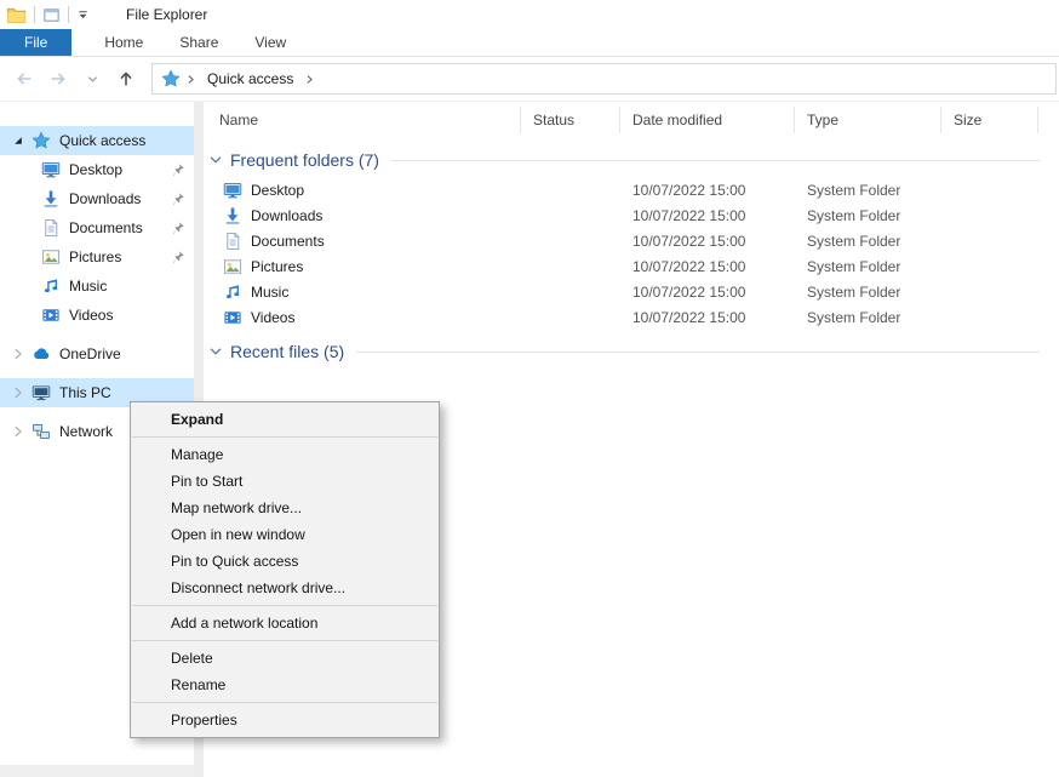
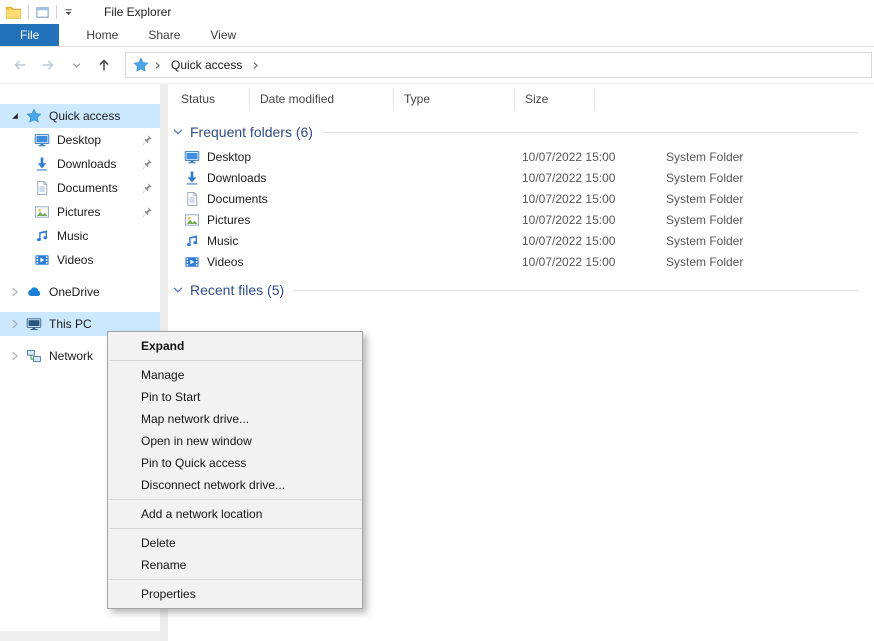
  File Explorer
  File
  Home
  Share
  View
  Quick access
  Quick access
  Desktop
  Downloads
  Documents
  Pictures
  Music
  Videos
  OneDrive
  This PC
  Network
- Name
  Status
  Date modified
  Type
  Size
- Frequent folders (7)
+ Frequent folders (6)
  Desktop
  10/07/2022 15:00
  System Folder
  Downloads
  10/07/2022 15:00
  System Folder
  Documents
  10/07/2022 15:00
  System Folder
  Pictures
  10/07/2022 15:00
  System Folder
  Music
  10/07/2022 15:00
  System Folder
  Videos
  10/07/2022 15:00
  System Folder
  Recent files (5)
  Expand
  Manage
  Pin to Start
  Map network drive...
  Open in new window
  Pin to Quick access
  Disconnect network drive...
  Add a network location
  Delete
  Rename
  Properties
